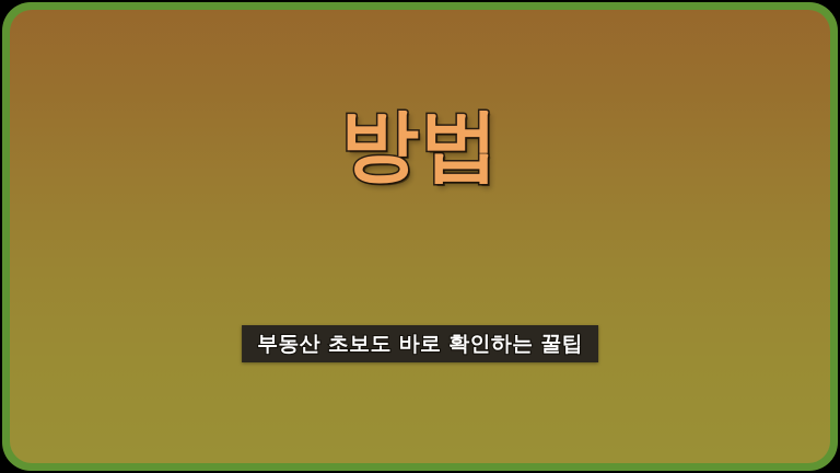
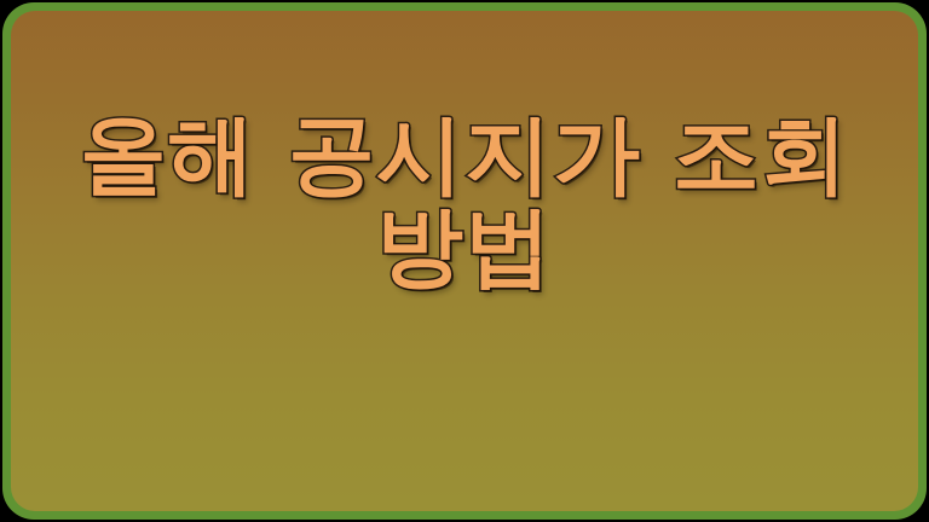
+ 올해 공시지가 조회
  방법
- 부동산 초보도 바로 확인하는 꿀팁
